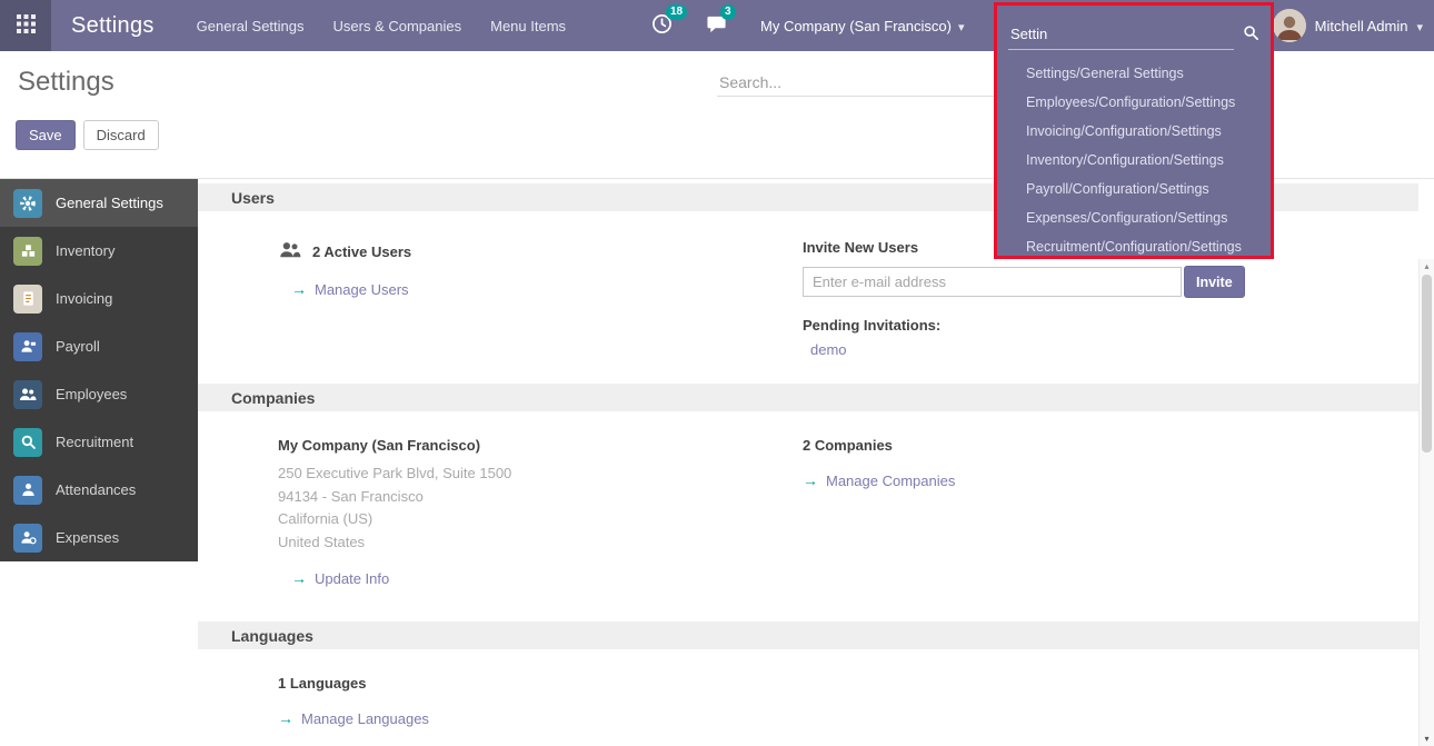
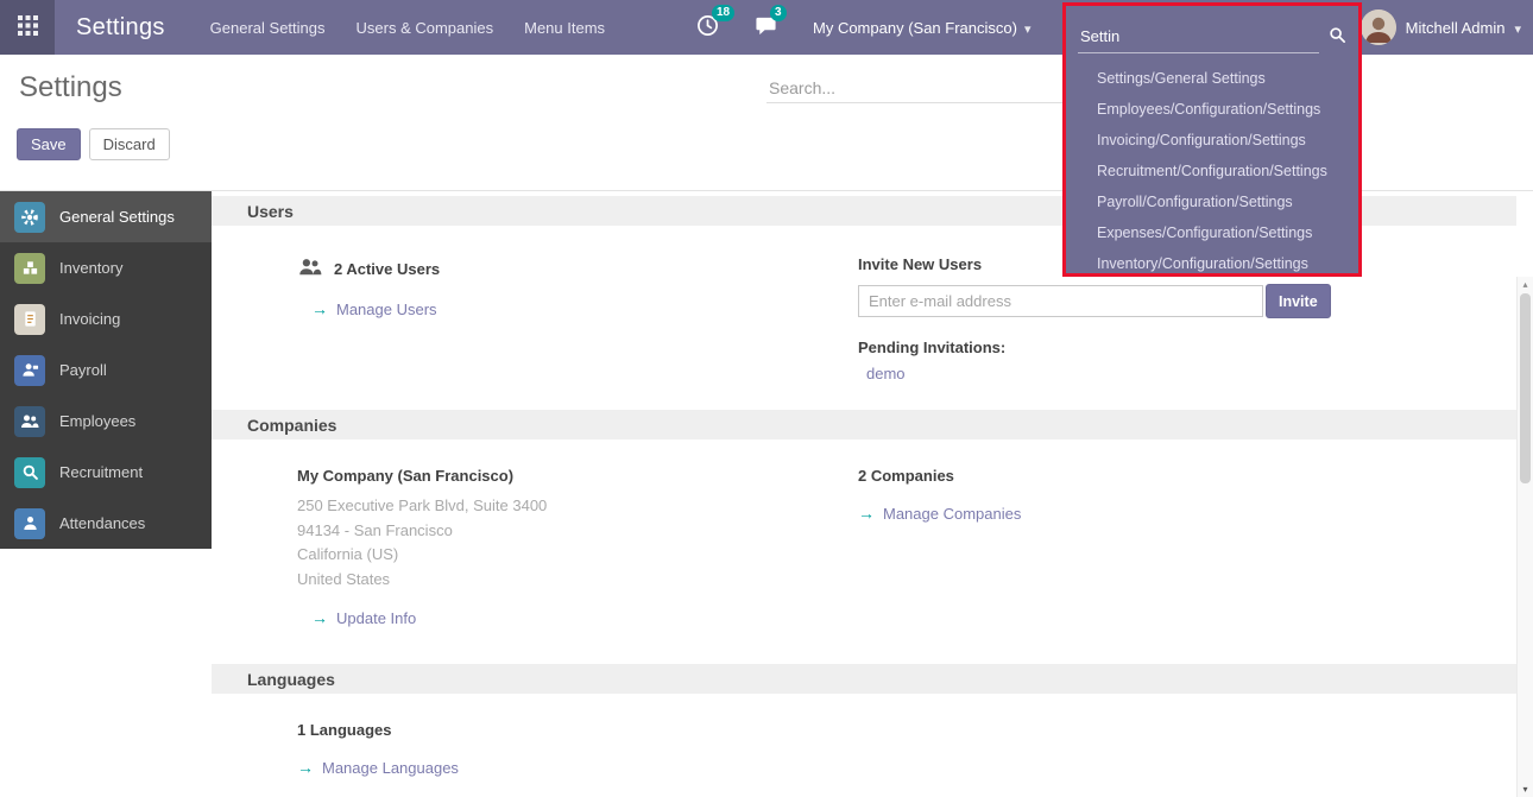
  Settings
  General Settings
  Users & Companies
  Menu Items
  18
  3
  My Company (San Francisco)
  Mitchell Admin
  Settin
  Settings/General Settings
  Employees/Configuration/Settings
  Invoicing/Configuration/Settings
- Inventory/Configuration/Settings
+ Recruitment/Configuration/Settings
  Payroll/Configuration/Settings
  Expenses/Configuration/Settings
- Recruitment/Configuration/Settings
+ Inventory/Configuration/Settings
  Settings
  Save
  Discard
  Search...
  General Settings
  Inventory
  Invoicing
  Payroll
  Employees
  Recruitment
  Attendances
- Expenses
  Users
  2 Active Users
  Manage Users
  Invite New Users
  Enter e-mail address
  Invite
  Pending Invitations:
  demo
  Companies
  My Company (San Francisco)
- 250 Executive Park Blvd, Suite 1500
+ 250 Executive Park Blvd, Suite 3400
  94134 - San Francisco
  California (US)
  United States
  Update Info
  2 Companies
  Manage Companies
  Languages
  1 Languages
  Manage Languages
